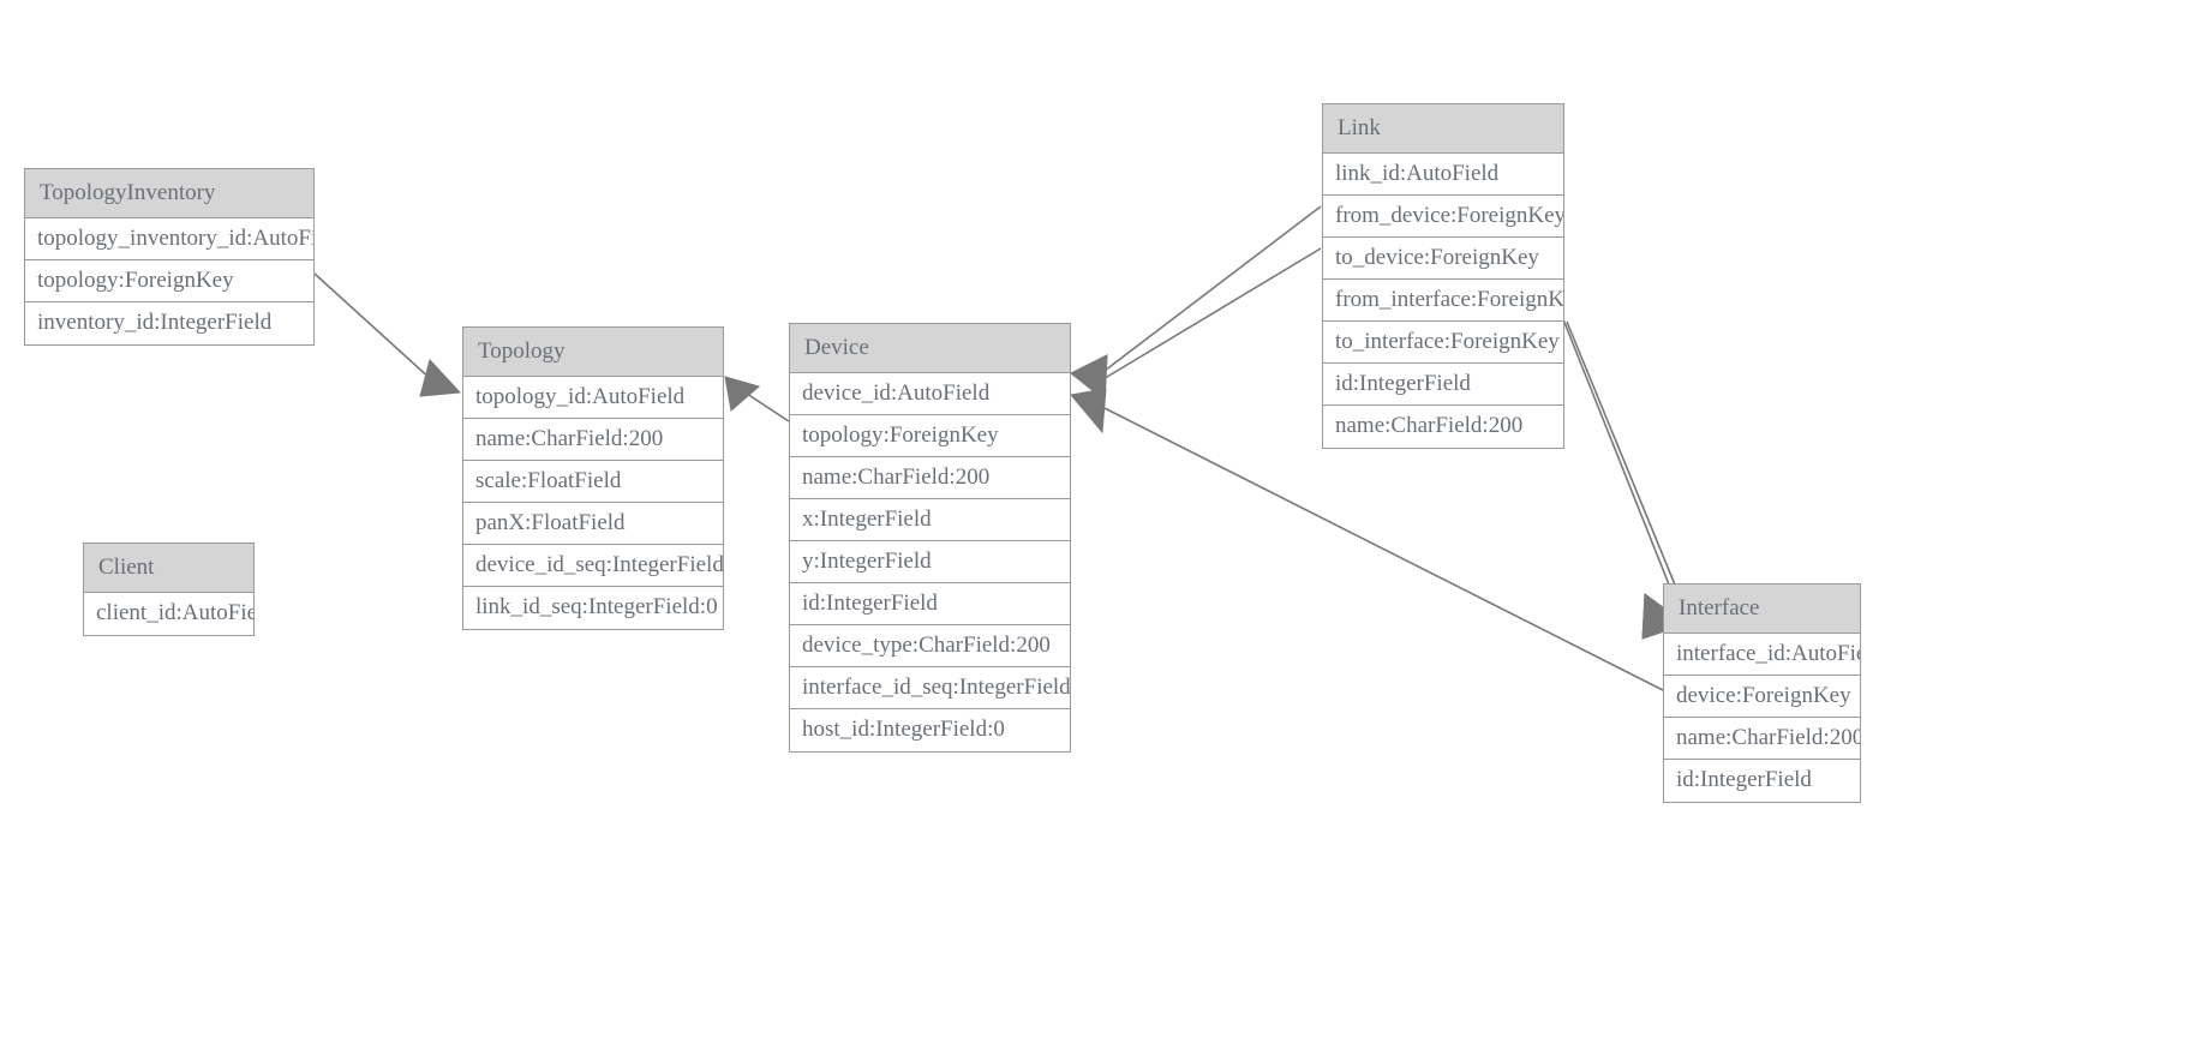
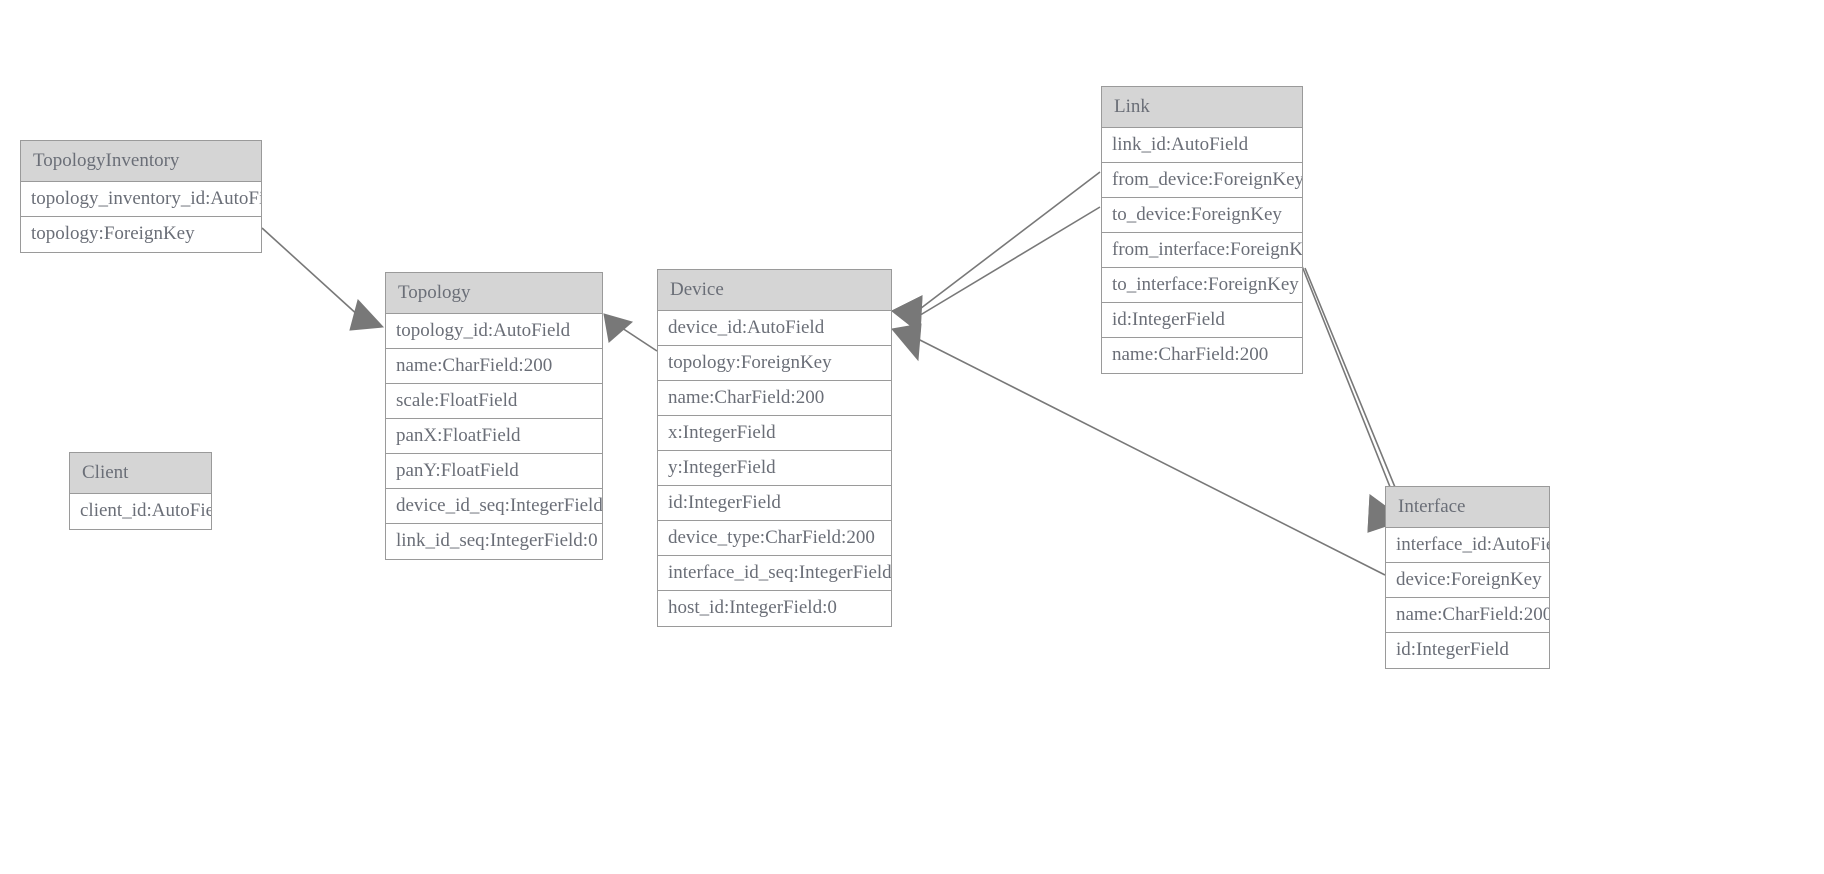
  TopologyInventory
  topology_inventory_id:AutoF
  topology:ForeignKey
- inventory_id:IntegerField
  Client
  client_id:AutoFie
  Topology
  topology_id:AutoField
  name:CharField:200
  scale:FloatField
  panX:FloatField
+ panY:FloatField
  device_id_seq:IntegerField
  link_id_seq:IntegerField:0
  Device
  device_id:AutoField
  topology:ForeignKey
  name:CharField:200
  x:IntegerField
  y:IntegerField
  id:IntegerField
  device_type:CharField:200
  interface_id_seq:IntegerField
  host_id:IntegerField:0
  Link
  link_id:AutoField
  from_device:ForeignKey
  to_device:ForeignKey
  from_interface:ForeignK
  to_interface:ForeignKey
  id:IntegerField
  name:CharField:200
  Interface
  interface_id:AutoFi
  device:ForeignKey
  name:CharField:200
  id:IntegerField
